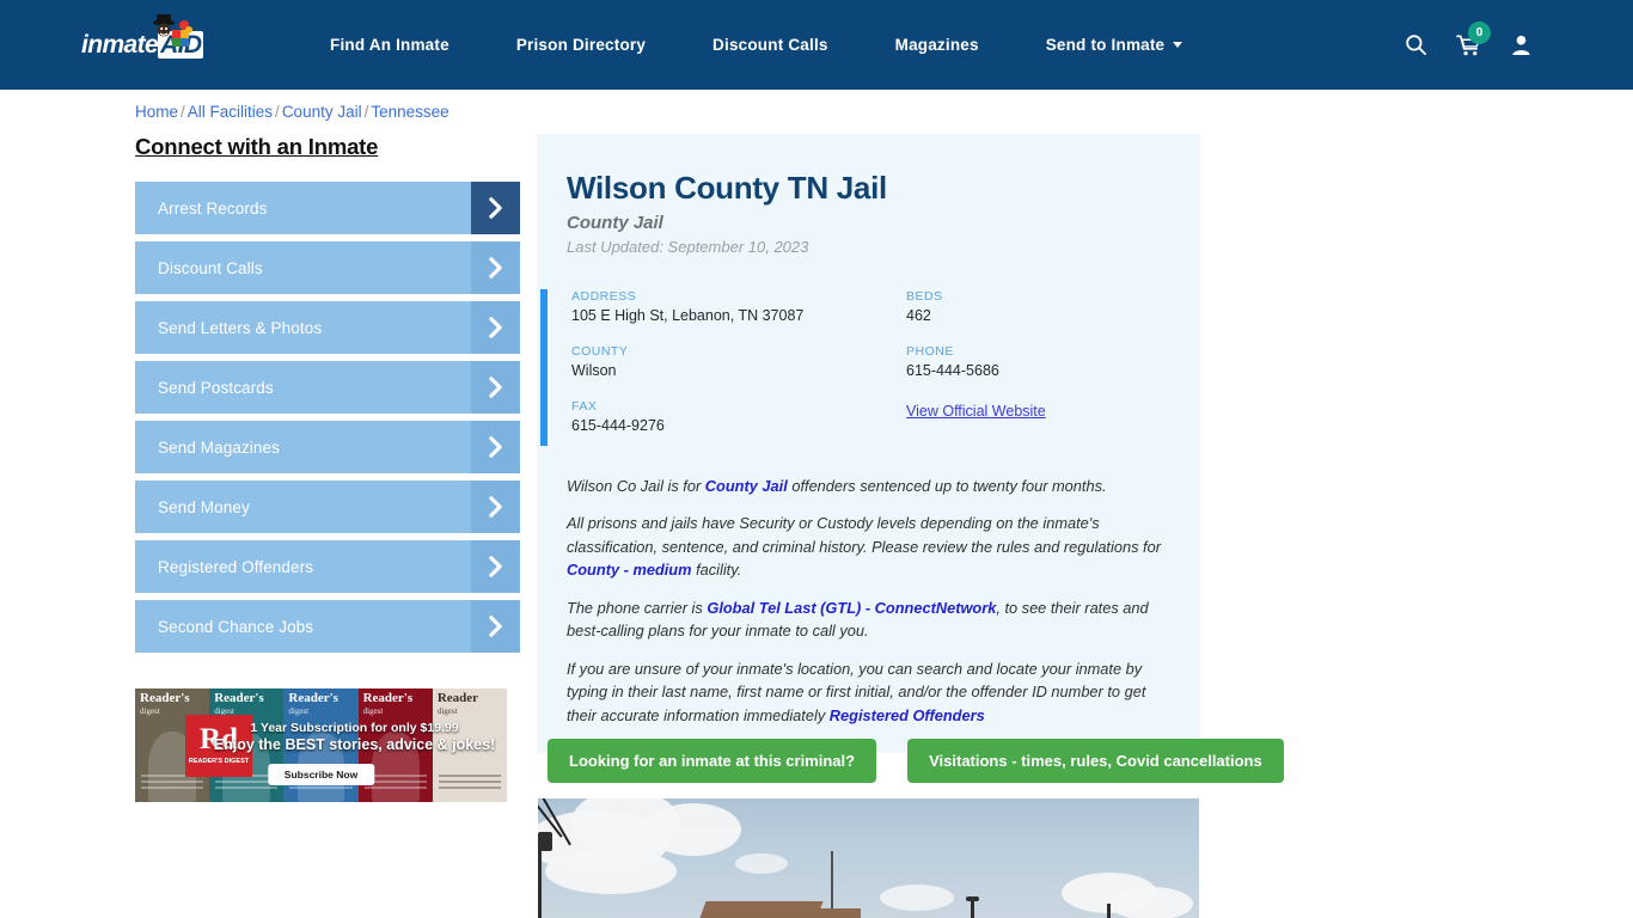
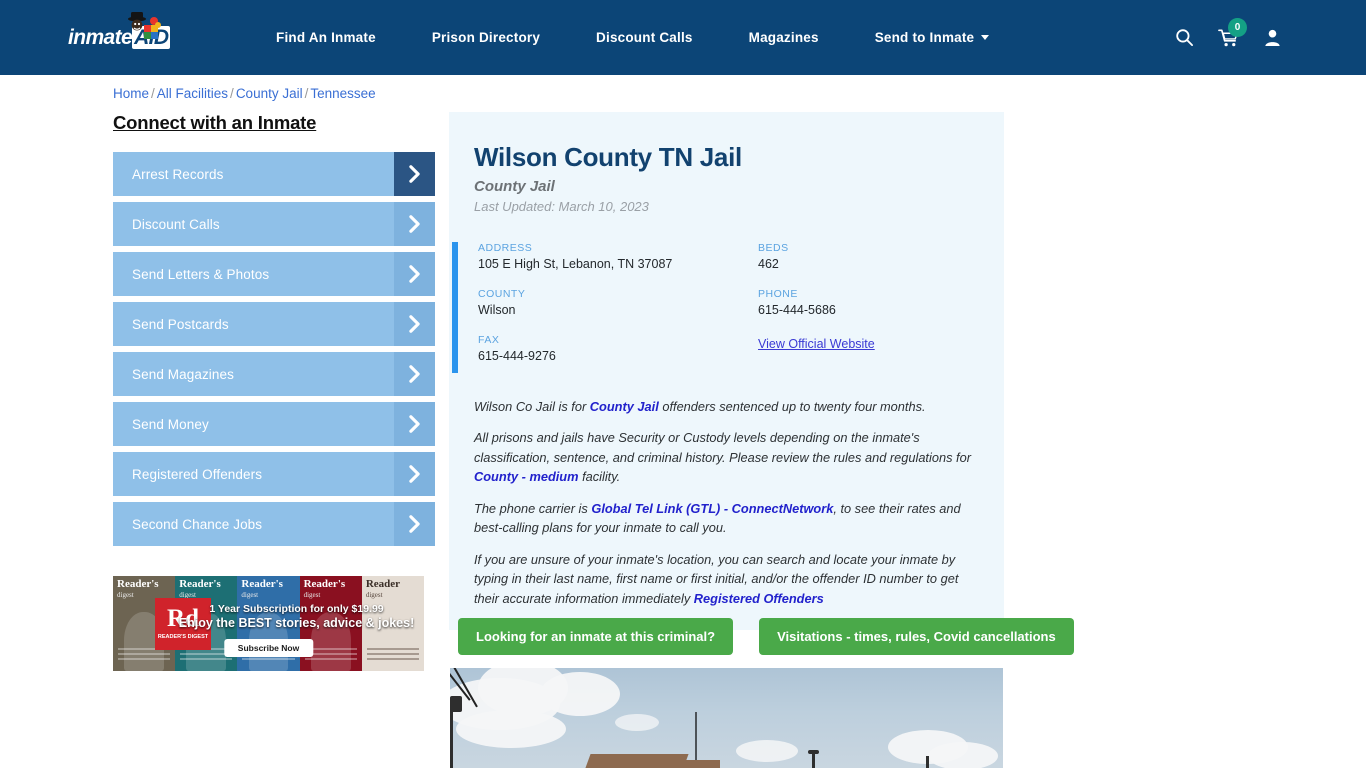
  inmateAD
  Find An Inmate
  Prison Directory
  Discount Calls
  Magazines
  Send to Inmate
  0
  Home / All Facilities / County Jail / Tennessee
  Connect with an Inmate
  Arrest Records
  Discount Calls
  Send Letters & Photos
  Send Postcards
  Send Magazines
  Send Money
  Registered Offenders
  Second Chance Jobs
  Reader's
  digest
  Reader's
  digest
  Reader's
  digest
  Reader's
  digest
  Reader
  digest
  Rd
  1 Year Subscription for only $19.99
  Enjoy the BEST stories, advice & jokes!
  Subscribe Now
  Wilson County TN Jail
  County Jail
- Last Updated: September 10, 2023
+ Last Updated: March 10, 2023
  ADDRESS
  105 E High St, Lebanon, TN 37087
  BEDS
  462
  COUNTY
  Wilson
  PHONE
  615-444-5686
  FAX
  615-444-9276
  View Official Website
  Wilson Co Jail is for County Jail offenders sentenced up to twenty four months.
  All prisons and jails have Security or Custody levels depending on the inmate's classification, sentence, and criminal history. Please review the rules and regulations for County - medium facility.
- The phone carrier is Global Tel Last (GTL) - ConnectNetwork, to see their rates and best-calling plans for your inmate to call you.
+ The phone carrier is Global Tel Link (GTL) - ConnectNetwork, to see their rates and best-calling plans for your inmate to call you.
  If you are unsure of your inmate's location, you can search and locate your inmate by typing in their last name, first name or first initial, and/or the offender ID number to get their accurate information immediately Registered Offenders
  Looking for an inmate at this criminal?
  Visitations - times, rules, Covid cancellations
